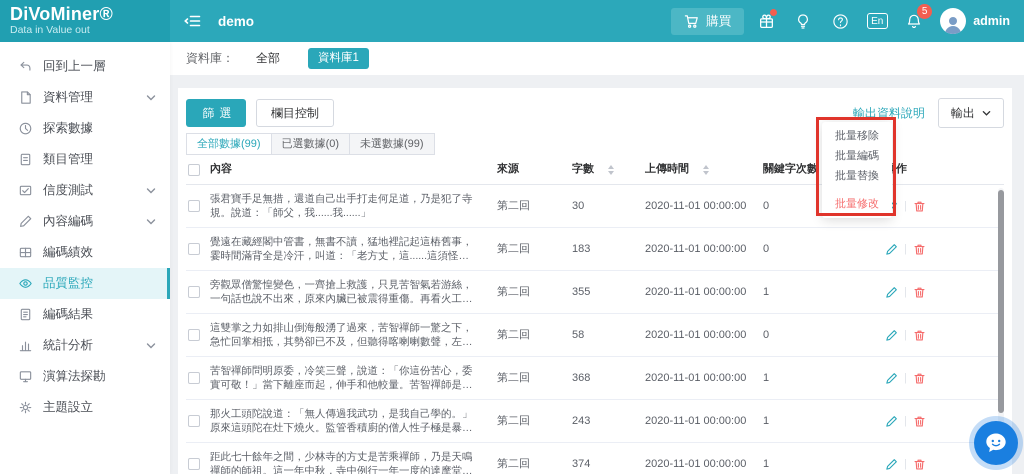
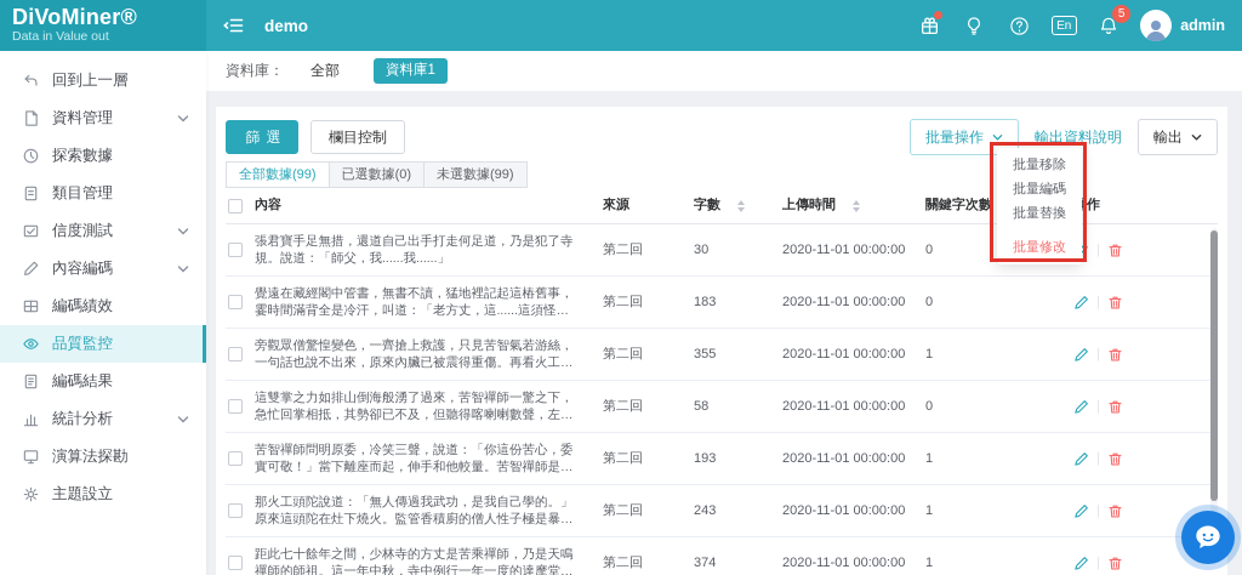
  DiVoMiner®
  Data in Value out
  demo
- 購買
  En
  5
  admin
  回到上一層
  資料管理
  探索數據
  類目管理
  信度測試
  內容編碼
  編碼績效
  品質監控
  編碼結果
  統計分析
  演算法探勘
  主題設立
  資料庫：
  全部
  資料庫1
  篩選
  欄目控制
+ 批量操作
  輸出資料說明
  輸出
  全部數據(99)
  已選數據(0)
  未選數據(99)
  內容
  來源
  字數
  上傳時間
  關鍵字次數
  張君寶手足無措，還道自己出手打走何足道，乃是犯了寺規。說道：「師父，我......我......」
  第二回
  30
  2020-11-01 00:00:00
  0
  |
  覺遠在藏經閣中管書，無書不讀，猛地裡記起這樁舊事，霎時間滿背全是冷汗，叫道：「老方丈，這......這須怪不
  第二回
  183
  2020-11-01 00:00:00
  0
  |
  旁觀眾僧驚惶變色，一齊搶上救護，只見苦智氣若游絲，一句話也說不出來，原來內臟已被震得重傷。再看火工頭
  第二回
  355
  2020-11-01 00:00:00
  1
  |
  這雙掌之力如排山倒海般湧了過來，苦智禪師一驚之下，急忙回掌相抵，其勢卻已不及，但聽得喀喇喇數聲，左臂
  第二回
  58
  2020-11-01 00:00:00
  0
  |
  苦智禪師問明原委，冷笑三聲，說道：「你這份苦心，委實可敬！」當下離座而起，伸手和他較量。苦智禪師是少
  第二回
- 368
+ 193
  2020-11-01 00:00:00
  1
  |
  那火工頭陀說道：「無人傳過我武功，是我自己學的。」原來這頭陀在灶下燒火。監管香積廚的僧人性子極是暴
  第二回
  243
  2020-11-01 00:00:00
  1
  |
  距此七十餘年之間，少林寺的方丈是苦乘禪師，乃是天鳴禪師的師祖。這一年中秋，寺中例行一年一度的達摩堂大
  第二回
  374
  2020-11-01 00:00:00
  1
  |
  批量移除
  批量編碼
  批量替換
  批量修改
